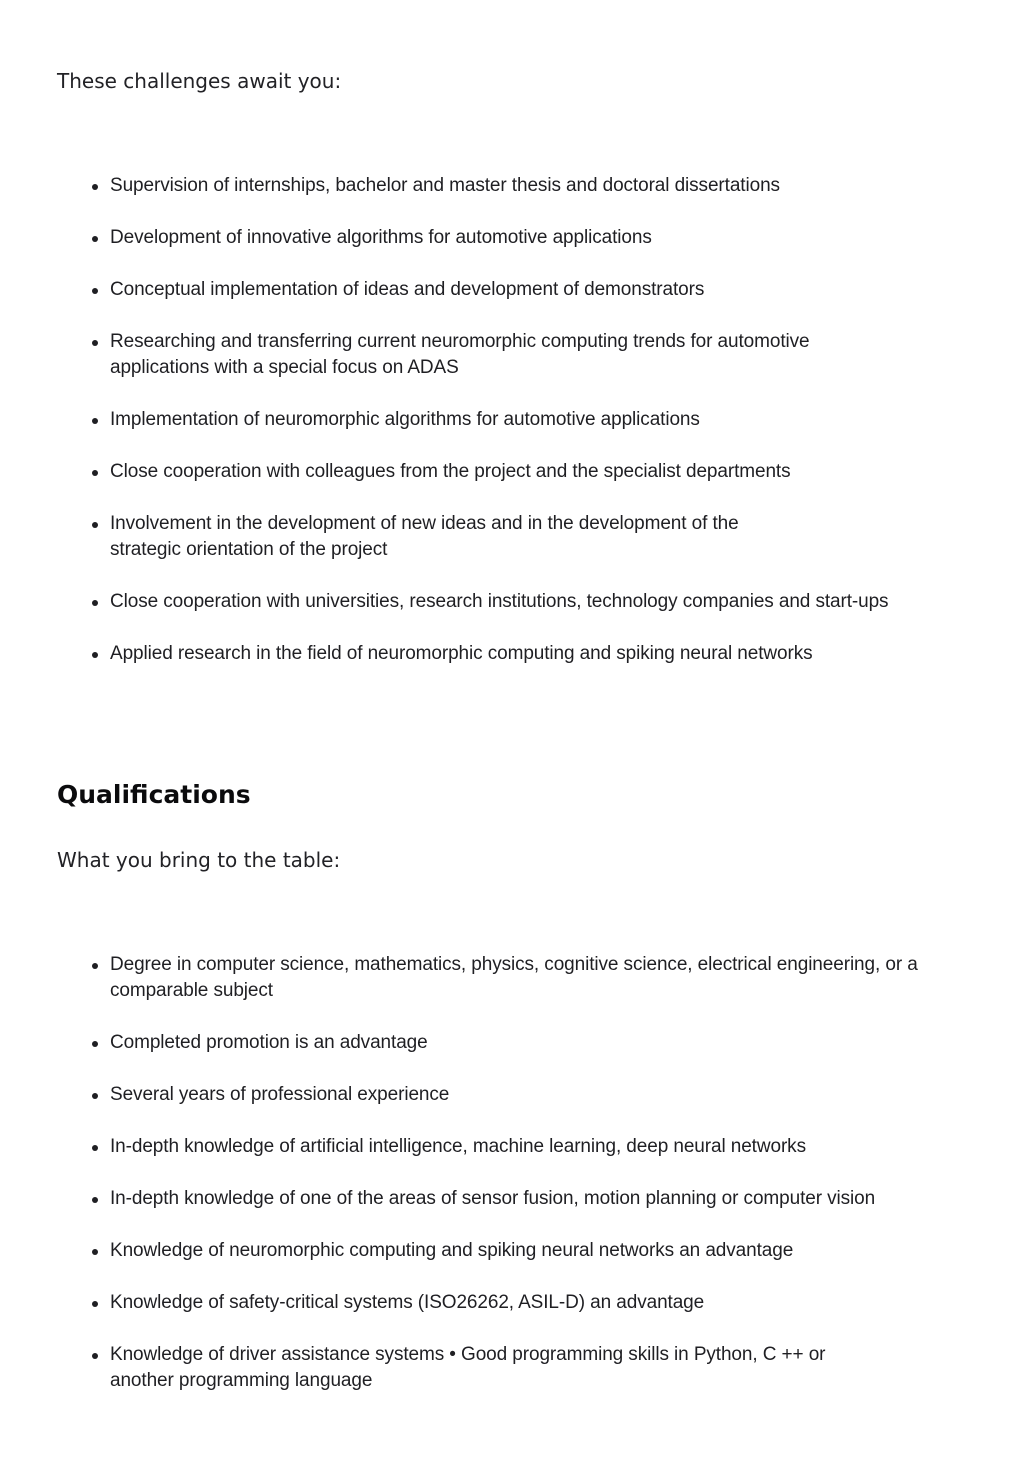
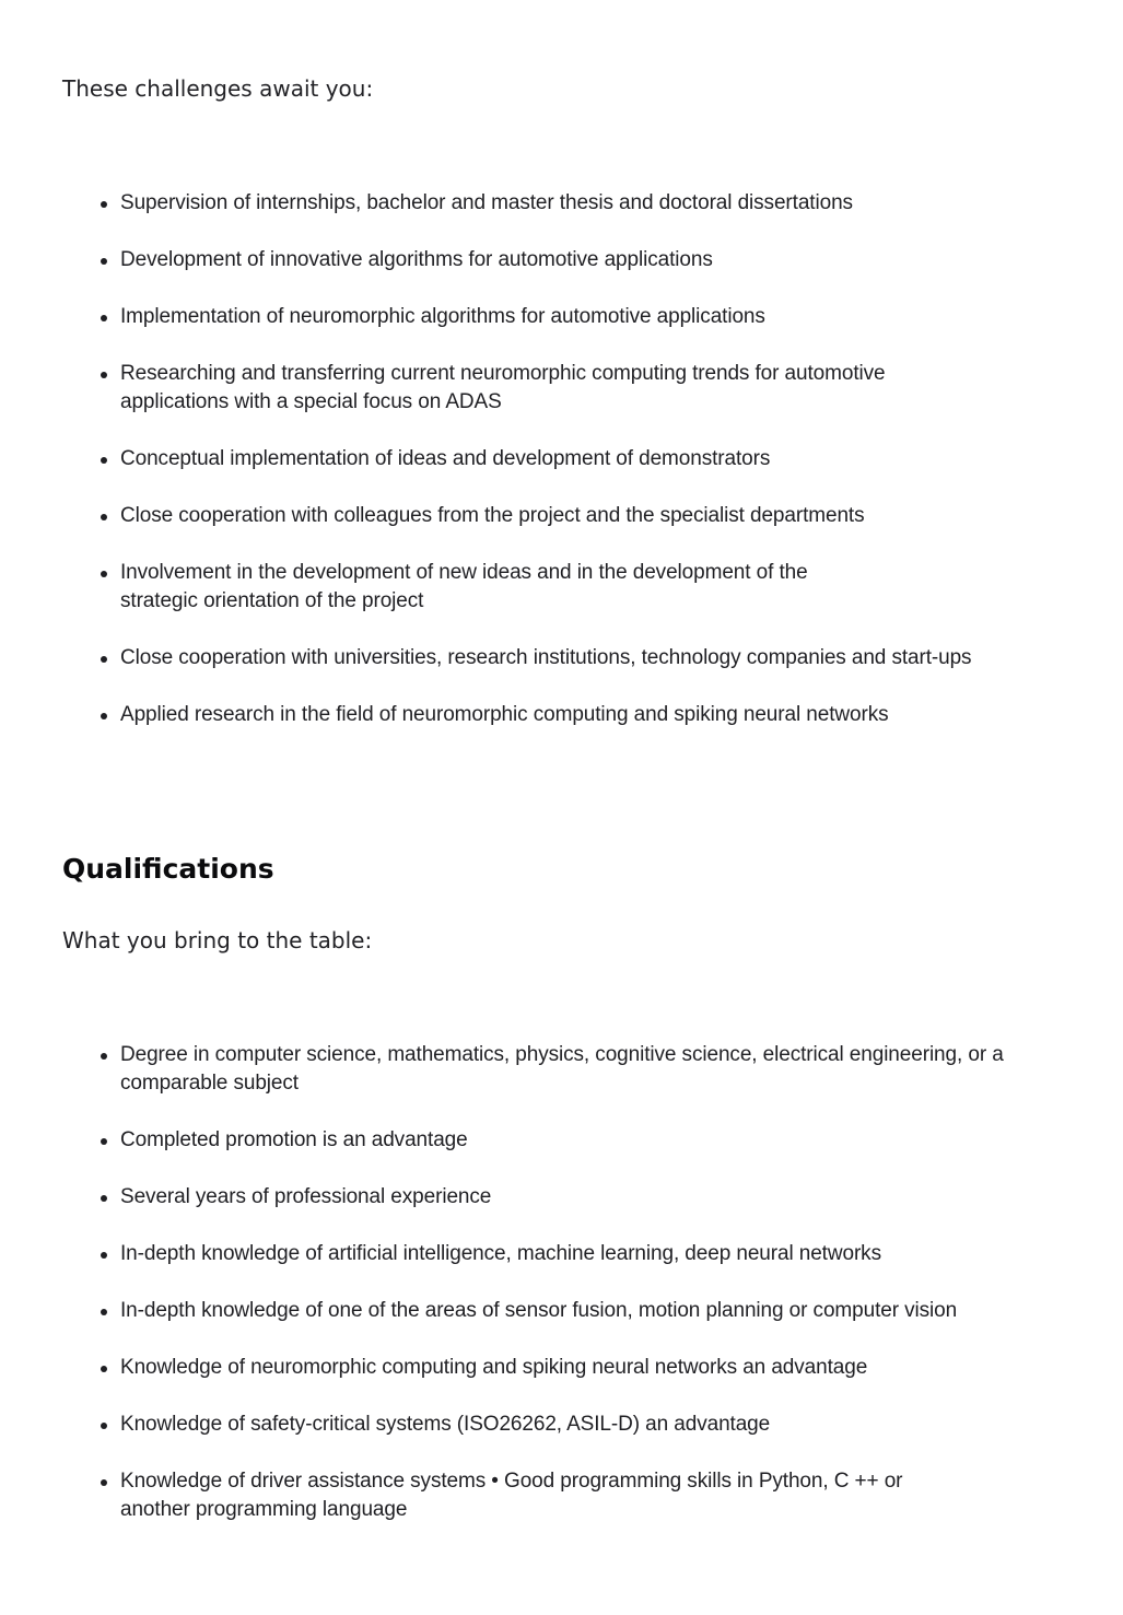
  These challenges await you:
  Supervision of internships, bachelor and master thesis and doctoral dissertations
  Development of innovative algorithms for automotive applications
- Conceptual implementation of ideas and development of demonstrators
+ Implementation of neuromorphic algorithms for automotive applications
  Researching and transferring current neuromorphic computing trends for automotive applications with a special focus on ADAS
- Implementation of neuromorphic algorithms for automotive applications
+ Conceptual implementation of ideas and development of demonstrators
  Close cooperation with colleagues from the project and the specialist departments
  Involvement in the development of new ideas and in the development of the strategic orientation of the project
  Close cooperation with universities, research institutions, technology companies and start-ups
  Applied research in the field of neuromorphic computing and spiking neural networks
  Qualifications
  What you bring to the table:
  Degree in computer science, mathematics, physics, cognitive science, electrical engineering, or a comparable subject
  Completed promotion is an advantage
  Several years of professional experience
  In-depth knowledge of artificial intelligence, machine learning, deep neural networks
  In-depth knowledge of one of the areas of sensor fusion, motion planning or computer vision
  Knowledge of neuromorphic computing and spiking neural networks an advantage
  Knowledge of safety-critical systems (ISO26262, ASIL-D) an advantage
  Knowledge of driver assistance systems • Good programming skills in Python, C ++ or another programming language
